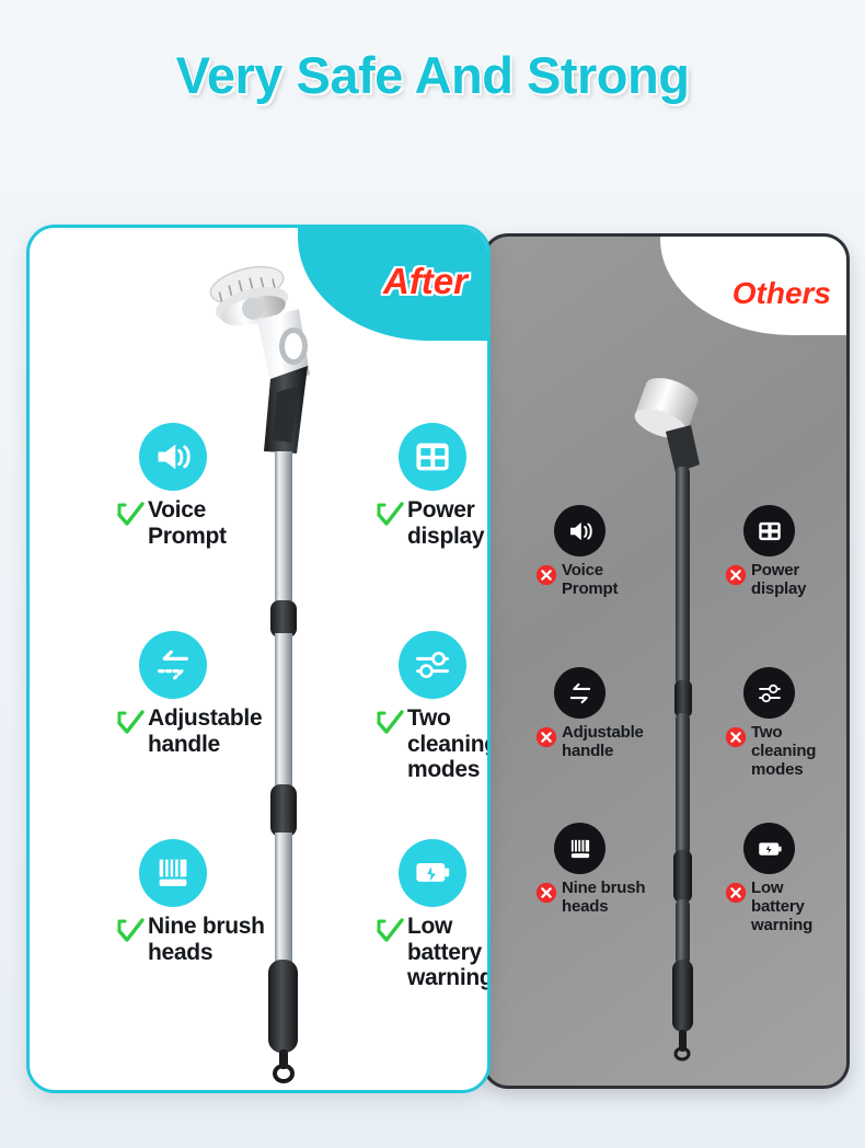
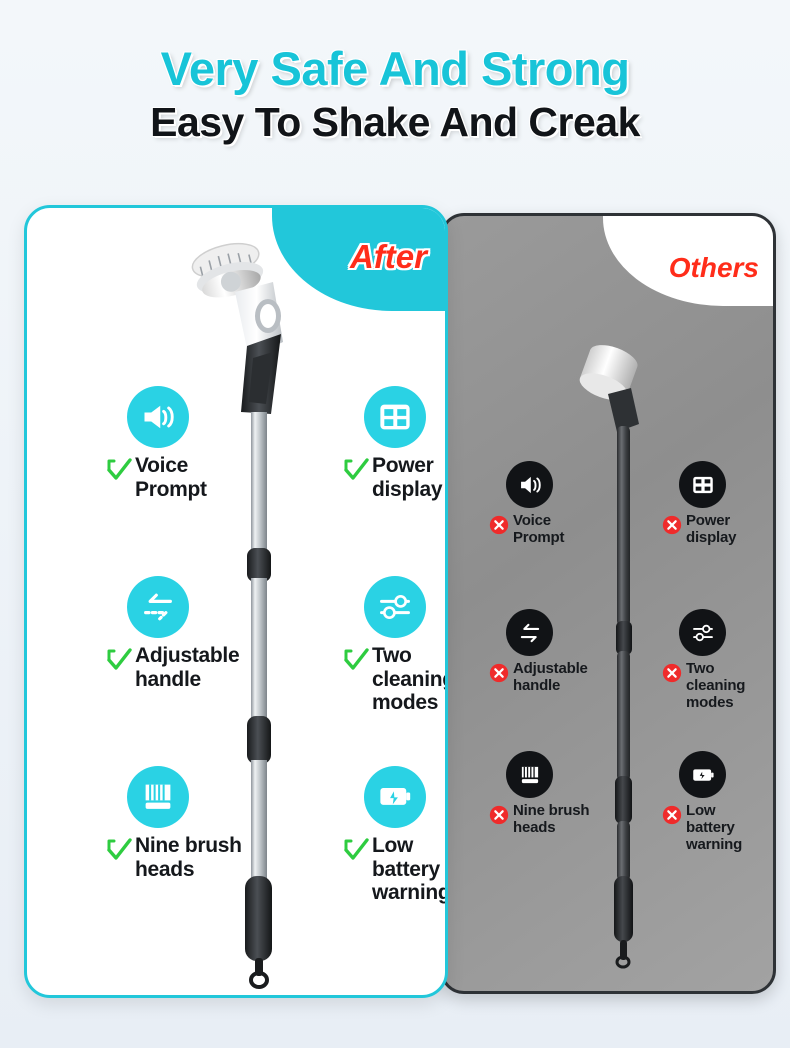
  Very Safe And Strong
+ Easy To Shake And Creak
  Others
  Voice
  Prompt
  Power
  display
  Adjustable
  handle
  Two
  cleaning
  modes
  Nine brush
  heads
  Low
  battery
  warning
  After
  Voice
  Prompt
  Power
  display
  Adjustable
  handle
  Two
  cleanin
  modes
  Nine brush
  heads
  Low
  battery
  warning
